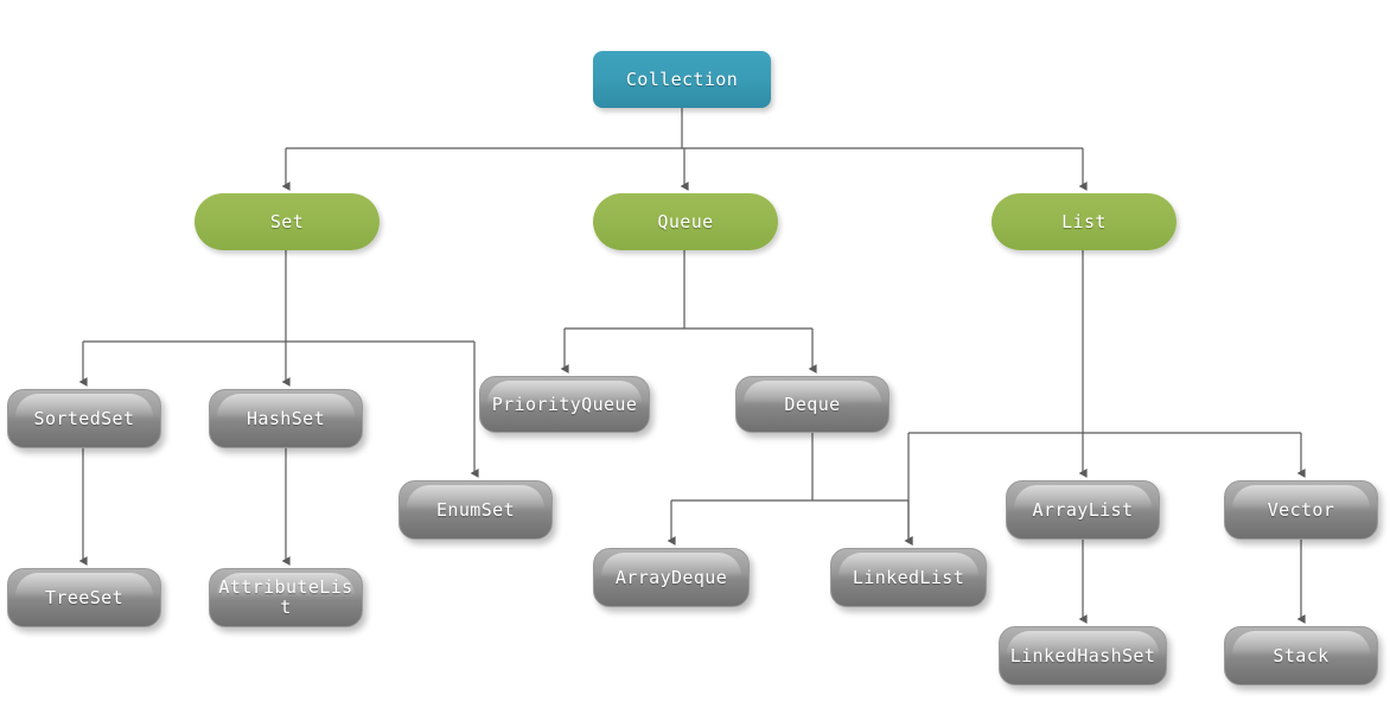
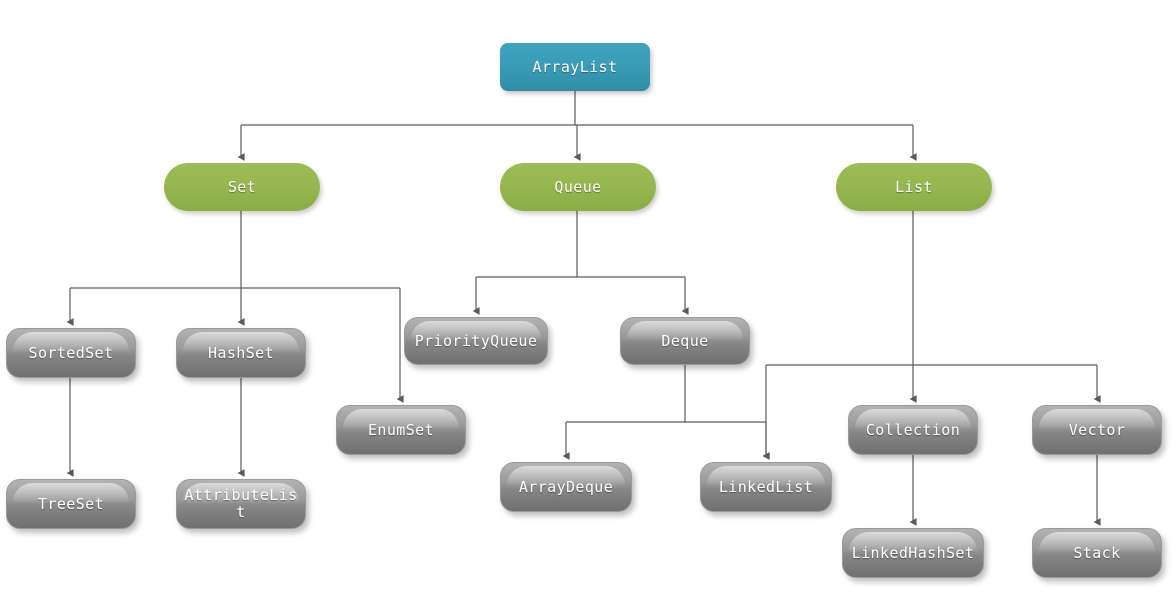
- Collection
+ ArrayList
  Set
  Queue
  List
  SortedSet
  HashSet
  EnumSet
  TreeSet
  AttributeList
  PriorityQueue
  Deque
  ArrayDeque
  LinkedList
- ArrayList
+ Collection
  Vector
  LinkedHashSet
  Stack
